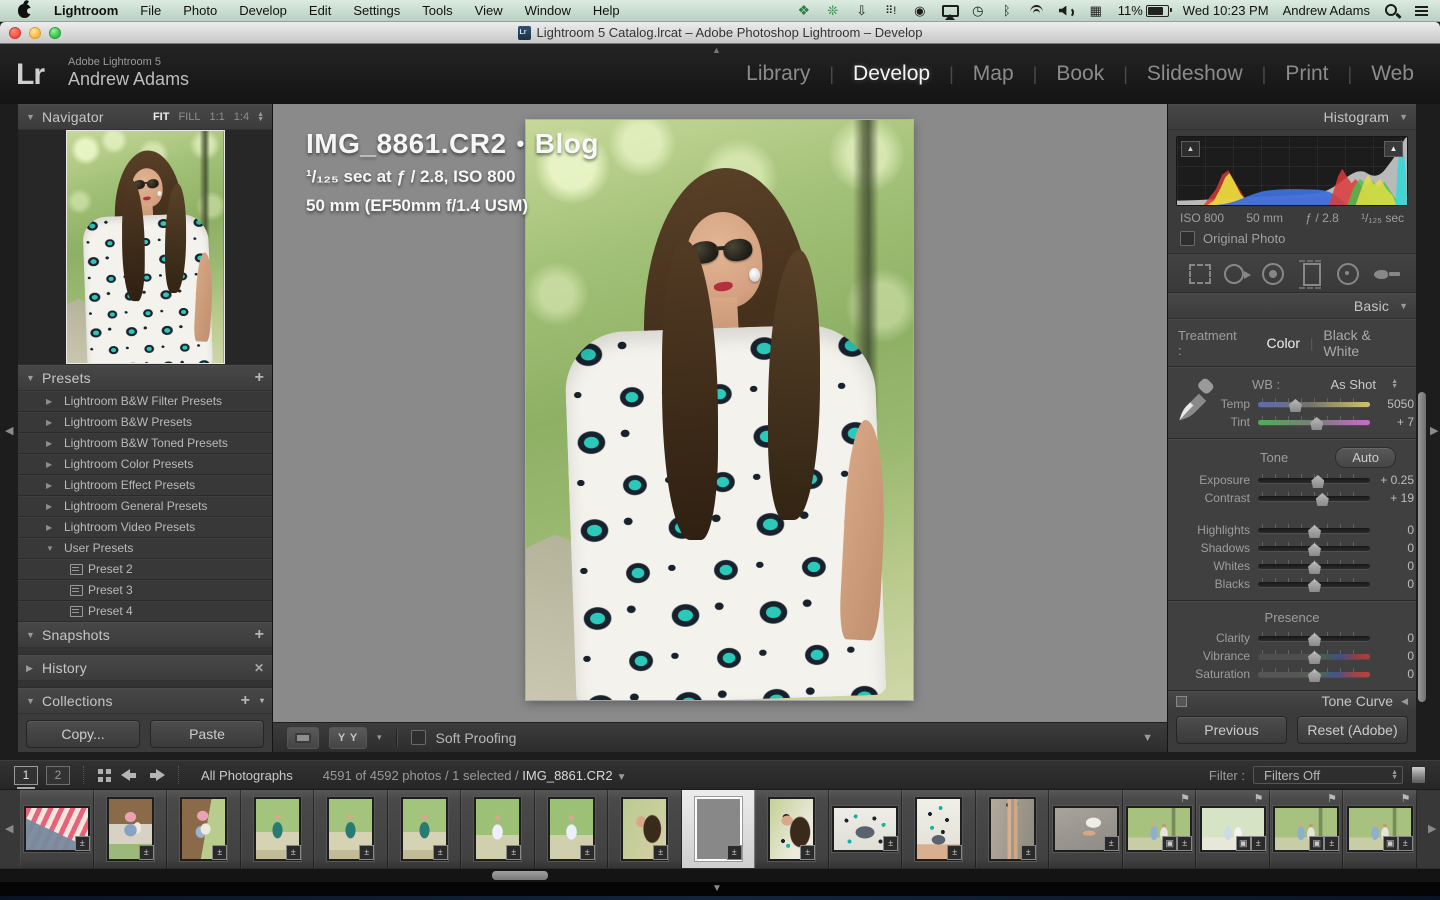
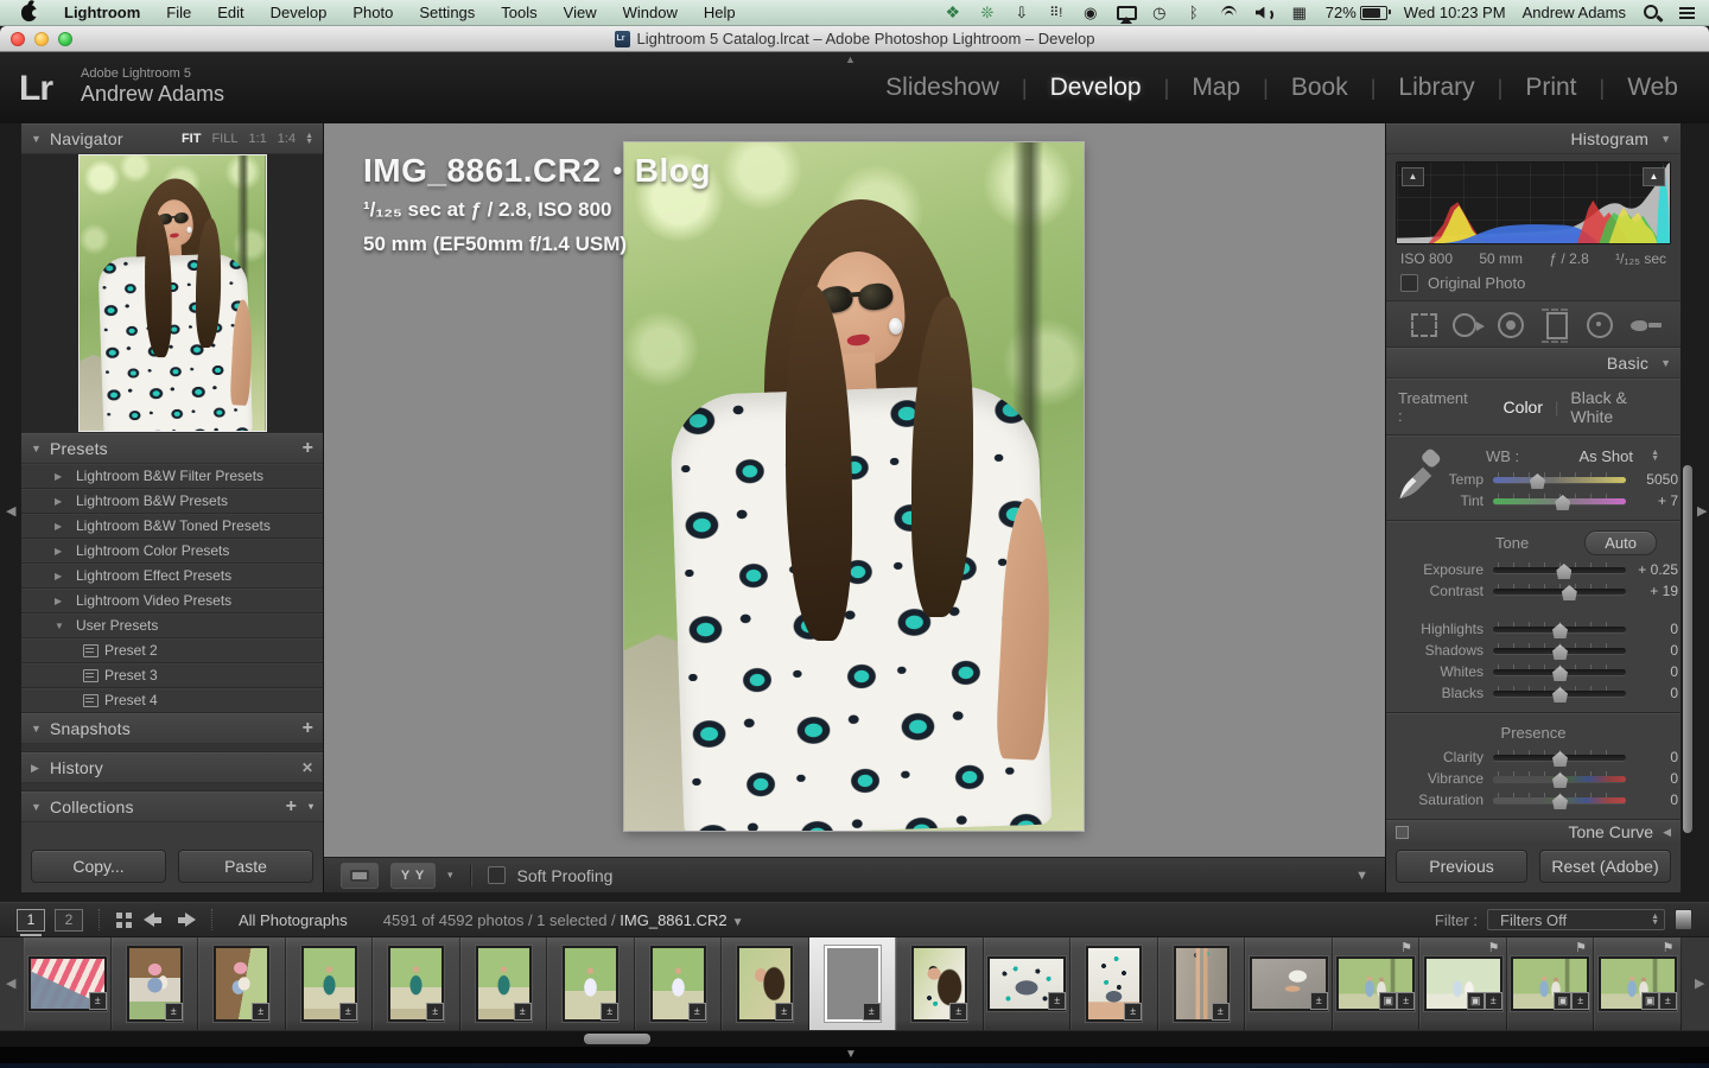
  Lightroom
  File
- Photo
+ Edit
  Develop
- Edit
+ Photo
  Settings
  Tools
  View
  Window
  Help
  ❖
  ❊
  ⇩
  ⠿!
  ◉
  ◷
  ᛒ
  ▦
- 11%
+ 72%
  Wed 10:23 PM
  Andrew Adams
  Lightroom 5 Catalog.lrcat – Adobe Photoshop Lightroom – Develop
  Lr
  Adobe Lightroom 5
  Andrew Adams
- Library
+ Slideshow
  Develop
  Map
  Book
- Slideshow
+ Library
  Print
  Web
  ▲
  ◀
  ▶
  ▼
  Navigator
  FIT
  FILL
  1:1
  1:4
  ▼
  Presets
  +
  Lightroom B&W Filter Presets
  Lightroom B&W Presets
  Lightroom B&W Toned Presets
  Lightroom Color Presets
  Lightroom Effect Presets
- Lightroom General Presets
  Lightroom Video Presets
  User Presets
  Preset 2
  Preset 3
  Preset 4
  ▼
  Snapshots
  +
  ▶
  History
  ✕
  ▼
  Collections
  +
  ▾
  Copy...
  Paste
  IMG_8861.CR2 • Blog
  ¹/₁₂₅ sec at ƒ / 2.8, ISO 800
  50 mm (EF50mm f/1.4 USM)
  Y Y
  ▾
  Soft Proofing
  ▼
  Histogram
  ▼
  ISO 800
  50 mm
  ƒ / 2.8
  ¹/₁₂₅ sec
  Original Photo
  Basic
  ▼
  Treatment :
  Color
  |
  Black & White
  WB :
  As Shot
  Temp
  5050
  Tint
  + 7
  Tone
  Auto
  Exposure
  + 0.25
  Contrast
  + 19
  Highlights
  0
  Shadows
  0
  Whites
  0
  Blacks
  0
  Presence
  Clarity
  0
  Vibrance
  0
  Saturation
  0
  Tone Curve
  ◀
  Previous
  Reset (Adobe)
  1
  2
  All Photographs
  4591 of 4592 photos / 1 selected / IMG_8861.CR2 ▼
  Filter :
  Filters Off
  ±
  ±
  ±
  ±
  ±
  ±
  ±
  ±
  ±
  ±
  ±
  ±
  ±
  ±
  ±
  ⚑
  ▣
  ±
  ⚑
  ▣
  ±
  ⚑
  ▣
  ±
  ⚑
  ▣
  ±
  ◀
  ▶
  ▼
